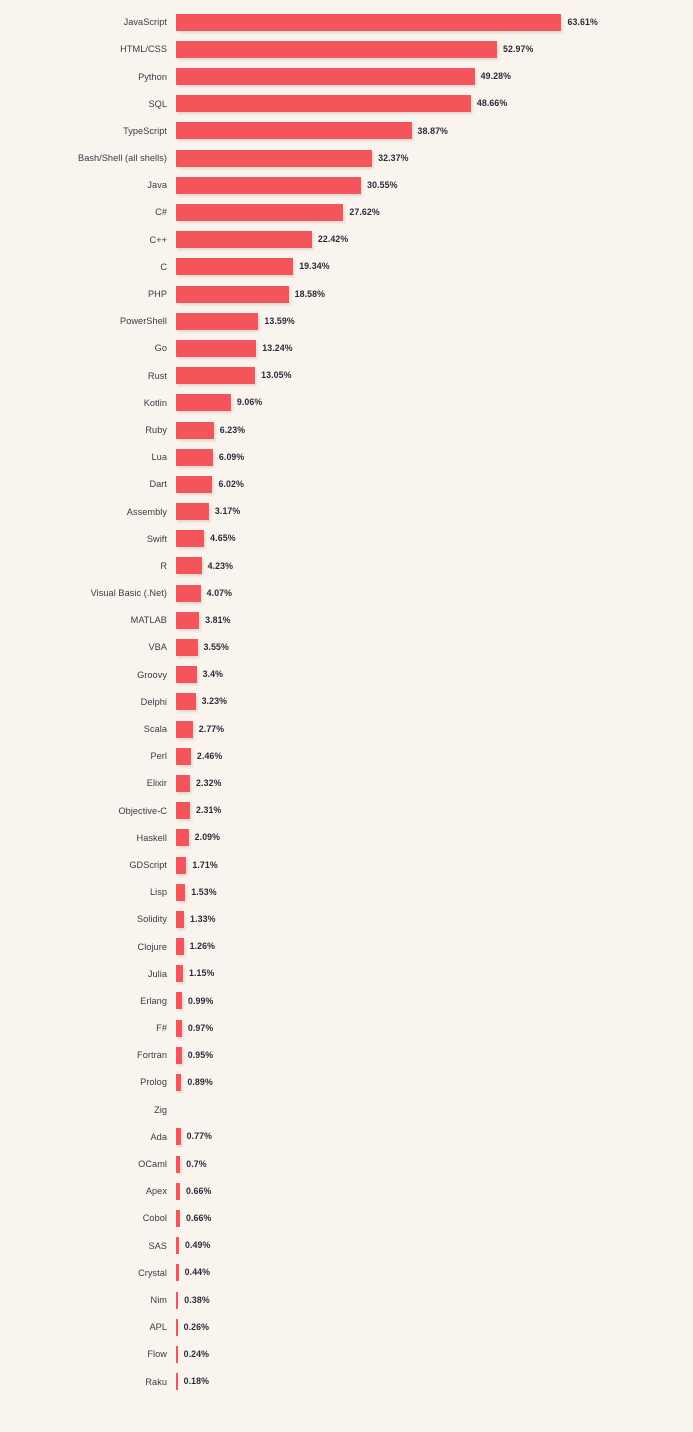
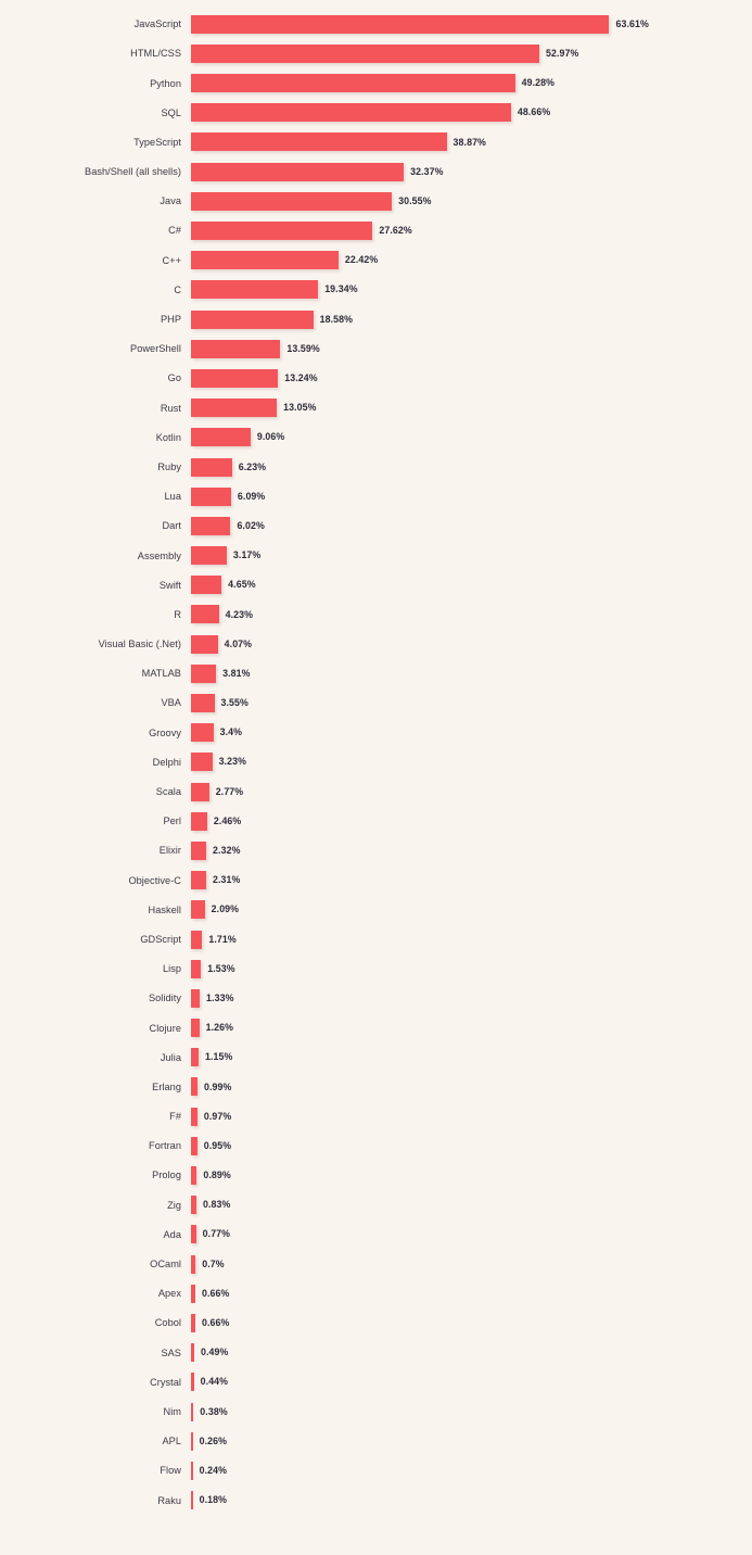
  JavaScript
  63.61%
  HTML/CSS
  52.97%
  Python
  49.28%
  SQL
  48.66%
  TypeScript
  38.87%
  Bash/Shell (all shells)
  32.37%
  Java
  30.55%
  C#
  27.62%
  C++
  22.42%
  C
  19.34%
  PHP
  18.58%
  PowerShell
  13.59%
  Go
  13.24%
  Rust
  13.05%
  Kotlin
  9.06%
  Ruby
  6.23%
  Lua
  6.09%
  Dart
  6.02%
  Assembly
  3.17%
  Swift
  4.65%
  R
  4.23%
  Visual Basic (.Net)
  4.07%
  MATLAB
  3.81%
  VBA
  3.55%
  Groovy
  3.4%
  Delphi
  3.23%
  Scala
  2.77%
  Perl
  2.46%
  Elixir
  2.32%
  Objective-C
  2.31%
  Haskell
  2.09%
  GDScript
  1.71%
  Lisp
  1.53%
  Solidity
  1.33%
  Clojure
  1.26%
  Julia
  1.15%
  Erlang
  0.99%
  F#
  0.97%
  Fortran
  0.95%
  Prolog
  0.89%
  Zig
+ 0.83%
  Ada
  0.77%
  OCaml
  0.7%
  Apex
  0.66%
  Cobol
  0.66%
  SAS
  0.49%
  Crystal
  0.44%
  Nim
  0.38%
  APL
  0.26%
  Flow
  0.24%
  Raku
  0.18%
